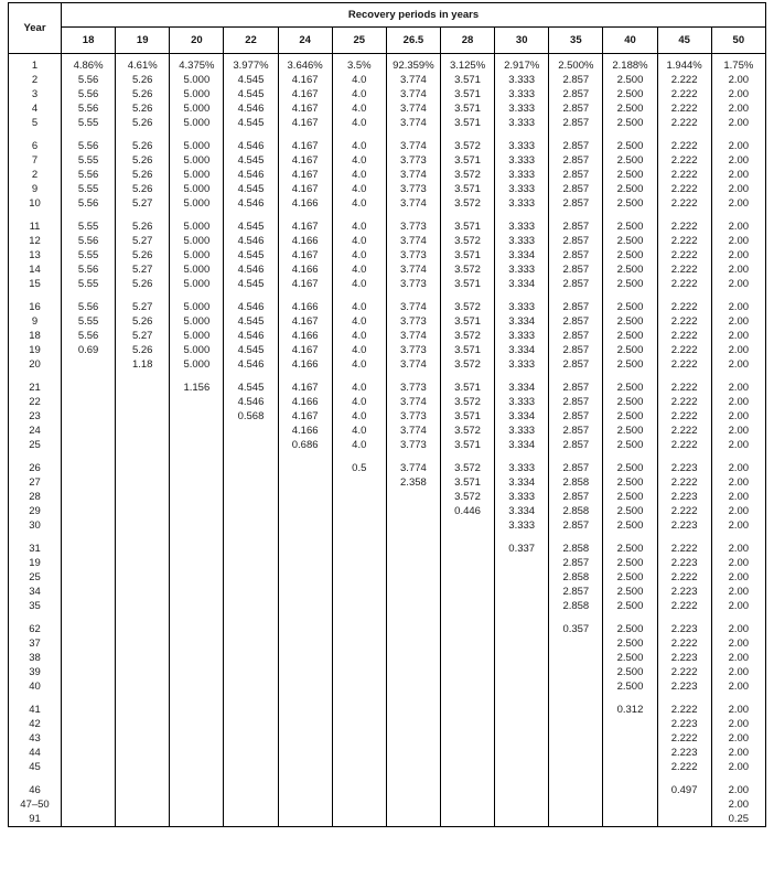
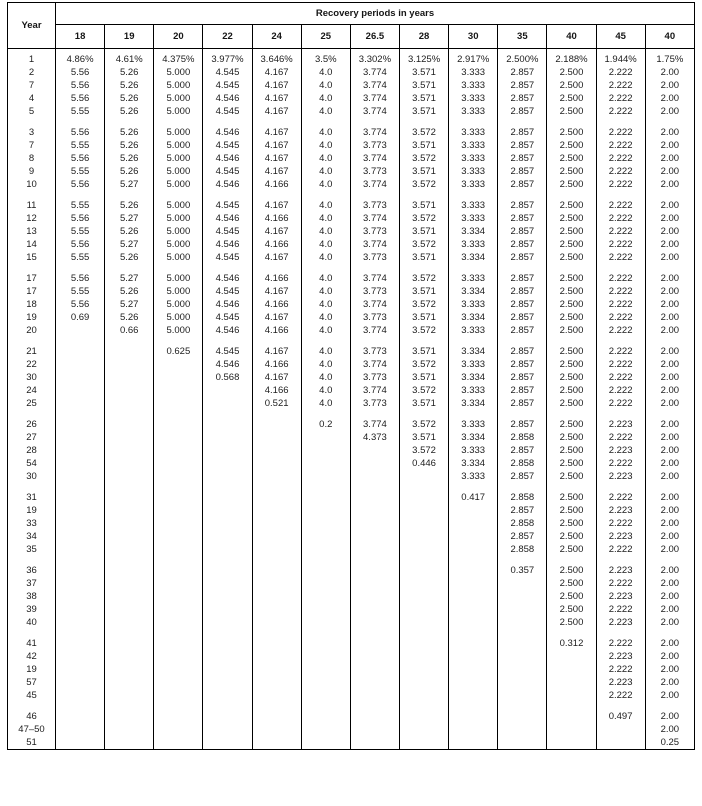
  Year	Recovery periods in years
- 18	19	20	22	24	25	26.5	28	30	35	40	45	50
+ 18	19	20	22	24	25	26.5	28	30	35	40	45	40
- 1	4.86%	4.61%	4.375%	3.977%	3.646%	3.5%	92.359%	3.125%	2.917%	2.500%	2.188%	1.944%	1.75%
+ 1	4.86%	4.61%	4.375%	3.977%	3.646%	3.5%	3.302%	3.125%	2.917%	2.500%	2.188%	1.944%	1.75%
  2	5.56	5.26	5.000	4.545	4.167	4.0	3.774	3.571	3.333	2.857	2.500	2.222	2.00
- 3	5.56	5.26	5.000	4.545	4.167	4.0	3.774	3.571	3.333	2.857	2.500	2.222	2.00
+ 7	5.56	5.26	5.000	4.545	4.167	4.0	3.774	3.571	3.333	2.857	2.500	2.222	2.00
  4	5.56	5.26	5.000	4.546	4.167	4.0	3.774	3.571	3.333	2.857	2.500	2.222	2.00
  5	5.55	5.26	5.000	4.545	4.167	4.0	3.774	3.571	3.333	2.857	2.500	2.222	2.00
- 6	5.56	5.26	5.000	4.546	4.167	4.0	3.774	3.572	3.333	2.857	2.500	2.222	2.00
+ 3	5.56	5.26	5.000	4.546	4.167	4.0	3.774	3.572	3.333	2.857	2.500	2.222	2.00
  7	5.55	5.26	5.000	4.545	4.167	4.0	3.773	3.571	3.333	2.857	2.500	2.222	2.00
- 2	5.56	5.26	5.000	4.546	4.167	4.0	3.774	3.572	3.333	2.857	2.500	2.222	2.00
+ 8	5.56	5.26	5.000	4.546	4.167	4.0	3.774	3.572	3.333	2.857	2.500	2.222	2.00
  9	5.55	5.26	5.000	4.545	4.167	4.0	3.773	3.571	3.333	2.857	2.500	2.222	2.00
  10	5.56	5.27	5.000	4.546	4.166	4.0	3.774	3.572	3.333	2.857	2.500	2.222	2.00
  11	5.55	5.26	5.000	4.545	4.167	4.0	3.773	3.571	3.333	2.857	2.500	2.222	2.00
  12	5.56	5.27	5.000	4.546	4.166	4.0	3.774	3.572	3.333	2.857	2.500	2.222	2.00
  13	5.55	5.26	5.000	4.545	4.167	4.0	3.773	3.571	3.334	2.857	2.500	2.222	2.00
  14	5.56	5.27	5.000	4.546	4.166	4.0	3.774	3.572	3.333	2.857	2.500	2.222	2.00
  15	5.55	5.26	5.000	4.545	4.167	4.0	3.773	3.571	3.334	2.857	2.500	2.222	2.00
- 16	5.56	5.27	5.000	4.546	4.166	4.0	3.774	3.572	3.333	2.857	2.500	2.222	2.00
+ 17	5.56	5.27	5.000	4.546	4.166	4.0	3.774	3.572	3.333	2.857	2.500	2.222	2.00
- 9	5.55	5.26	5.000	4.545	4.167	4.0	3.773	3.571	3.334	2.857	2.500	2.222	2.00
+ 17	5.55	5.26	5.000	4.545	4.167	4.0	3.773	3.571	3.334	2.857	2.500	2.222	2.00
  18	5.56	5.27	5.000	4.546	4.166	4.0	3.774	3.572	3.333	2.857	2.500	2.222	2.00
  19	0.69	5.26	5.000	4.545	4.167	4.0	3.773	3.571	3.334	2.857	2.500	2.222	2.00
- 20		1.18	5.000	4.546	4.166	4.0	3.774	3.572	3.333	2.857	2.500	2.222	2.00
+ 20		0.66	5.000	4.546	4.166	4.0	3.774	3.572	3.333	2.857	2.500	2.222	2.00
- 21			1.156	4.545	4.167	4.0	3.773	3.571	3.334	2.857	2.500	2.222	2.00
+ 21			0.625	4.545	4.167	4.0	3.773	3.571	3.334	2.857	2.500	2.222	2.00
  22				4.546	4.166	4.0	3.774	3.572	3.333	2.857	2.500	2.222	2.00
- 23				0.568	4.167	4.0	3.773	3.571	3.334	2.857	2.500	2.222	2.00
+ 30				0.568	4.167	4.0	3.773	3.571	3.334	2.857	2.500	2.222	2.00
  24					4.166	4.0	3.774	3.572	3.333	2.857	2.500	2.222	2.00
- 25					0.686	4.0	3.773	3.571	3.334	2.857	2.500	2.222	2.00
+ 25					0.521	4.0	3.773	3.571	3.334	2.857	2.500	2.222	2.00
- 26						0.5	3.774	3.572	3.333	2.857	2.500	2.223	2.00
+ 26						0.2	3.774	3.572	3.333	2.857	2.500	2.223	2.00
- 27							2.358	3.571	3.334	2.858	2.500	2.222	2.00
+ 27							4.373	3.571	3.334	2.858	2.500	2.222	2.00
  28								3.572	3.333	2.857	2.500	2.223	2.00
- 29								0.446	3.334	2.858	2.500	2.222	2.00
+ 54								0.446	3.334	2.858	2.500	2.222	2.00
  30									3.333	2.857	2.500	2.223	2.00
- 31									0.337	2.858	2.500	2.222	2.00
+ 31									0.417	2.858	2.500	2.222	2.00
  19										2.857	2.500	2.223	2.00
- 25										2.858	2.500	2.222	2.00
+ 33										2.858	2.500	2.222	2.00
  34										2.857	2.500	2.223	2.00
  35										2.858	2.500	2.222	2.00
- 62										0.357	2.500	2.223	2.00
+ 36										0.357	2.500	2.223	2.00
  37											2.500	2.222	2.00
  38											2.500	2.223	2.00
  39											2.500	2.222	2.00
  40											2.500	2.223	2.00
  41											0.312	2.222	2.00
  42												2.223	2.00
- 43												2.222	2.00
+ 19												2.222	2.00
- 44												2.223	2.00
+ 57												2.223	2.00
  45												2.222	2.00
  46												0.497	2.00
  47–50													2.00
- 91													0.25
+ 51													0.25
